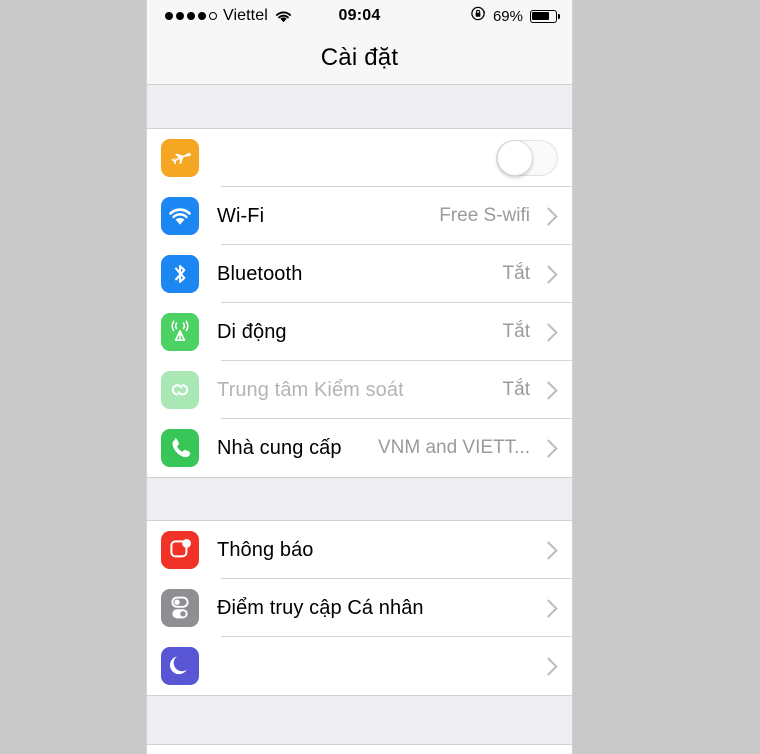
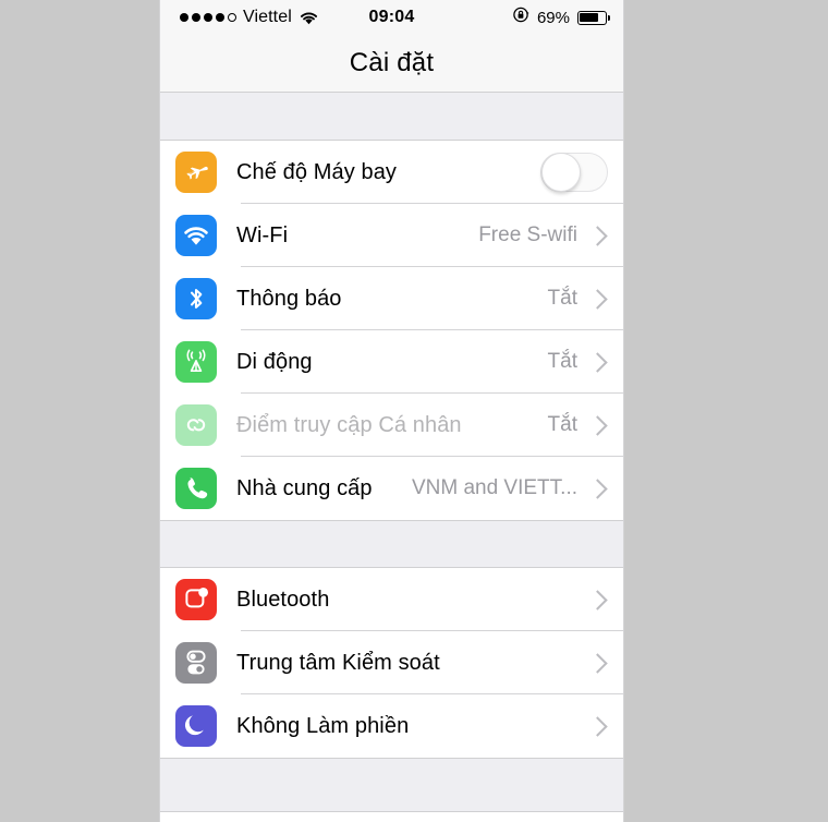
  Viettel
  09:04
  69%
  Cài đặt
+ Chế độ Máy bay
  Wi-Fi
  Free S-wifi
- Bluetooth
+ Thông báo
  Tắt
  Di động
  Tắt
- Trung tâm Kiểm soát
+ Điểm truy cập Cá nhân
  Tắt
  Nhà cung cấp
  VNM and VIETT...
- Thông báo
+ Bluetooth
- Điểm truy cập Cá nhân
+ Trung tâm Kiểm soát
+ Không Làm phiền
